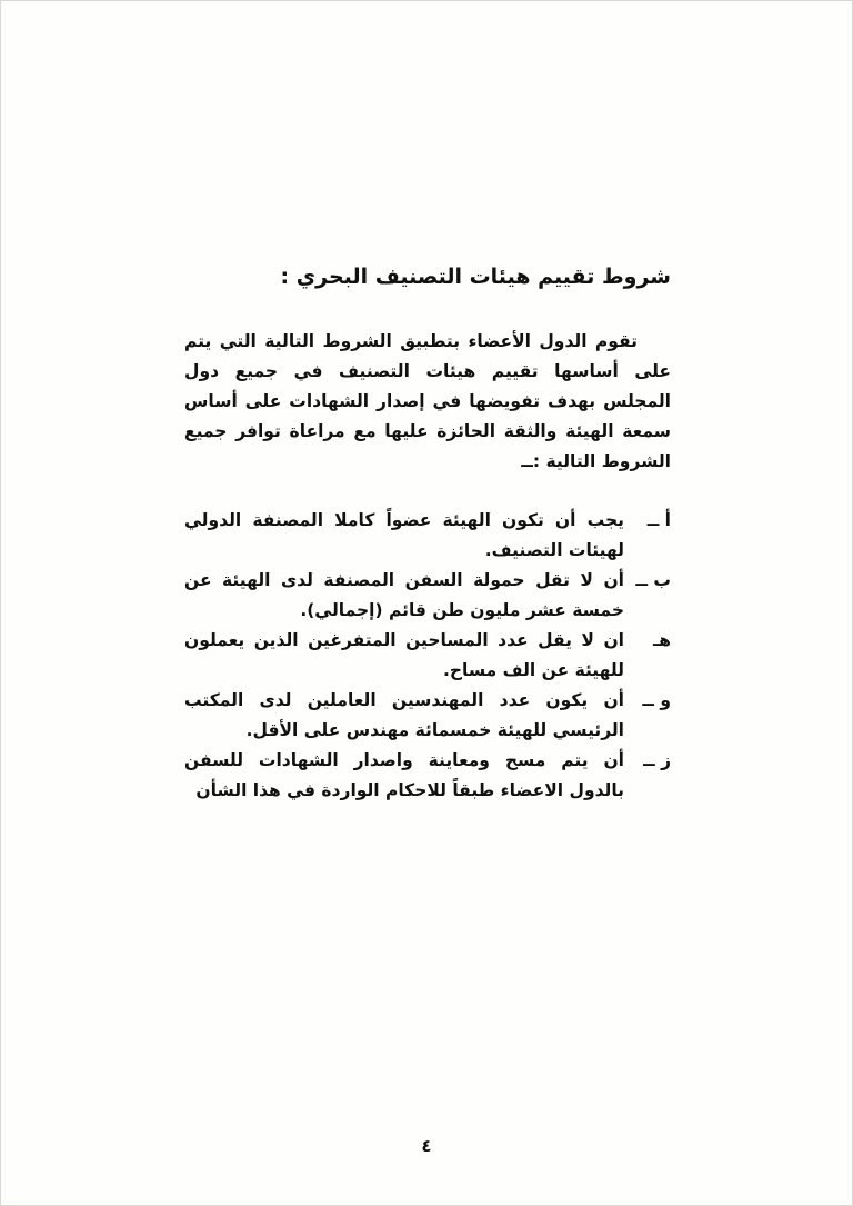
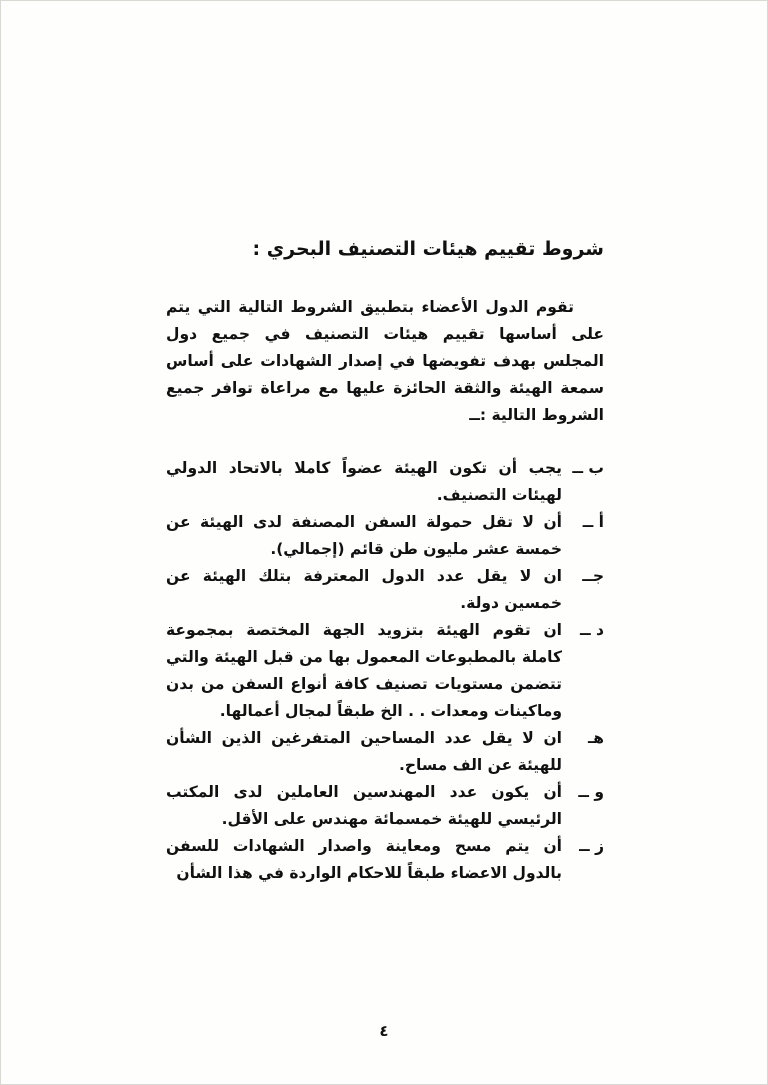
  شروط تقييم هيئات التصنيف البحري :
  تقوم الدول الأعضاء بتطبيق الشروط التالية التي يتم على أساسها تقييم هيئات التصنيف في جميع دول المجلس بهدف تفويضها في إصدار الشهادات على أساس سمعة الهيئة والثقة الحائزة عليها مع مراعاة توافر جميع الشروط التالية :ــ
- أ ــ
+ ب ــ
- يجب أن تكون الهيئة عضواً كاملا المصنفة الدولي لهيئات التصنيف.
+ يجب أن تكون الهيئة عضواً كاملا بالاتحاد الدولي لهيئات التصنيف.
- ب ــ
+ أ ــ
  أن لا تقل حمولة السفن المصنفة لدى الهيئة عن خمسة عشر مليون طن قائم (إجمالي).
+ جــ
+ ان لا يقل عدد الدول المعترفة بتلك الهيئة عن خمسين دولة.
+ د ــ
+ ان تقوم الهيئة بتزويد الجهة المختصة بمجموعة كاملة بالمطبوعات المعمول بها من قبل الهيئة والتي تتضمن مستويات تصنيف كافة أنواع السفن من بدن وماكينات ومعدات . . الخ طبقاً لمجال أعمالها.
  هـ
- ان لا يقل عدد المساحين المتفرغين الذين يعملون للهيئة عن الف مساح.
+ ان لا يقل عدد المساحين المتفرغين الذين الشأن للهيئة عن الف مساح.
  و ــ
  أن يكون عدد المهندسين العاملين لدى المكتب الرئيسي للهيئة خمسمائة مهندس على الأقل.
  ز ــ
  أن يتم مسح ومعاينة واصدار الشهادات للسفن بالدول الاعضاء طبقاً للاحكام الواردة في هذا الشأن
  ٤
